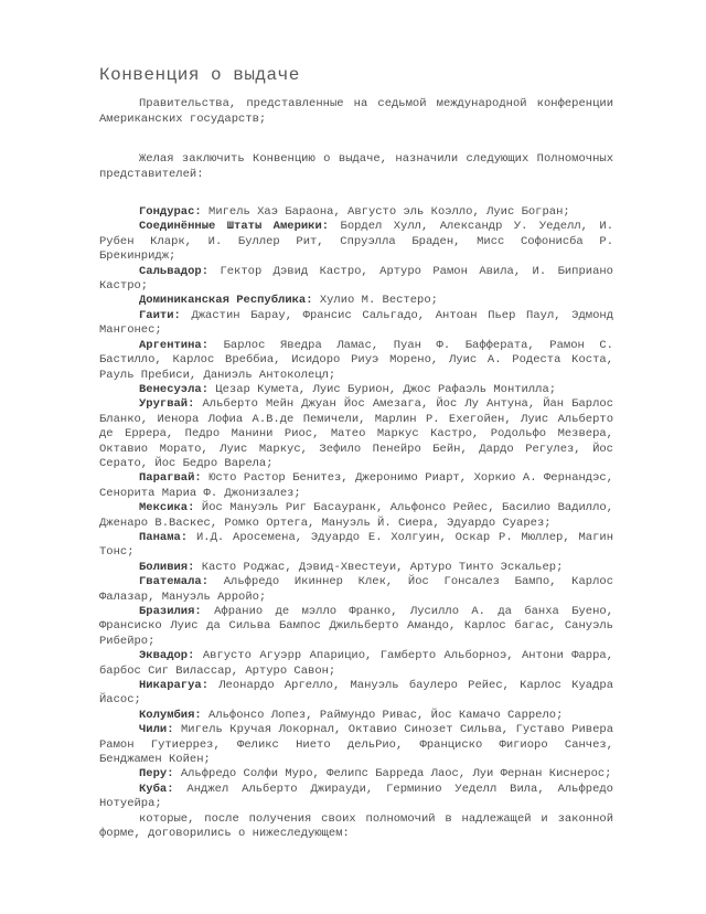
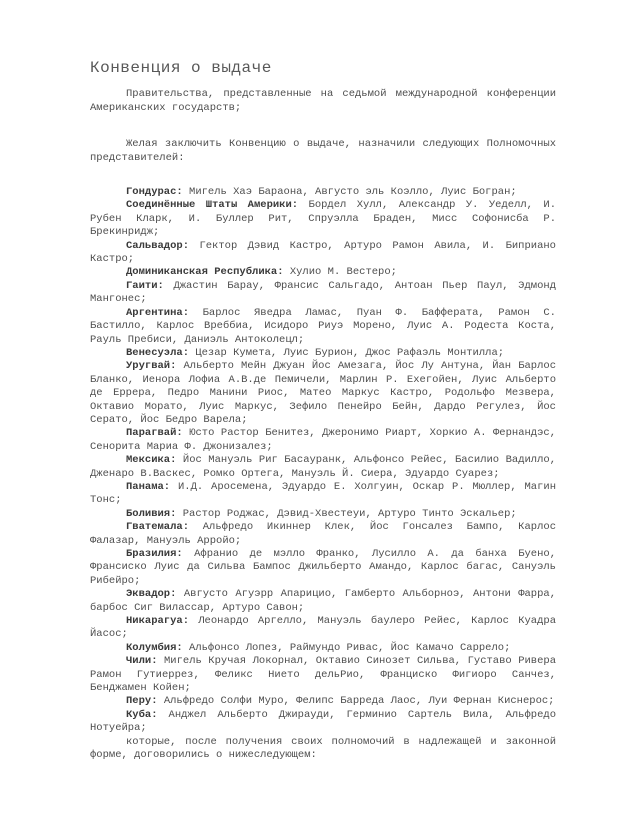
  Конвенция о выдаче
  Правительства, представленные на седьмой международной конференции Американских государств;
  Желая заключить Конвенцию о выдаче, назначили следующих Полномочных представителей:
  Гондурас: Мигель Хаэ Бараона, Августо эль Коэлло, Луис Богран;
  Соединённые Штаты Америки: Бордел Хулл, Александр У. Уеделл, И. Рубен Кларк, И. Буллер Рит, Спруэлла Браден, Мисс Софонисба Р. Брекинридж;
  Сальвадор: Гектор Дэвид Кастро, Артуро Рамон Авила, И. Биприано Кастро;
  Доминиканская Республика: Хулио М. Вестеро;
  Гаити: Джастин Барау, Франсис Сальгадо, Антоан Пьер Паул, Эдмонд Мангонес;
  Аргентина: Барлос Яведра Ламас, Пуан Ф. Бафферата, Рамон С. Бастилло, Карлос Вреббиа, Исидоро Риуэ Морено, Луис А. Родеста Коста, Рауль Пребиси, Даниэль Антоколецл;
  Венесуэла: Цезар Кумета, Луис Бурион, Джос Рафаэль Монтилла;
  Уругвай: Альберто Мейн Джуан Йос Амезага, Йос Лу Антуна, Йан Барлос Бланко, Иенора Лофиа А.В.де Пемичели, Марлин Р. Ехегойен, Луис Альберто де Еррера, Педро Манини Риос, Матео Маркус Кастро, Родольфо Мезвера, Октавио Морато, Луис Маркус, Зефило Пенейро Бейн, Дардо Регулез, Йос Серато, Йос Бедро Варела;
  Парагвай: Юсто Растор Бенитез, Джеронимо Риарт, Хоркио А. Фернандэс, Сенорита Мариа Ф. Джонизалез;
  Мексика: Йос Мануэль Риг Басауранк, Альфонсо Рейес, Басилио Вадилло, Дженаро В.Васкес, Ромко Ортега, Мануэль Й. Сиера, Эдуардо Суарез;
  Панама: И.Д. Аросемена, Эдуардо Е. Холгуин, Оскар Р. Мюллер, Магин Тонс;
- Боливия: Касто Роджас, Дэвид-Хвестеуи, Артуро Тинто Эскальер;
+ Боливия: Растор Роджас, Дэвид-Хвестеуи, Артуро Тинто Эскальер;
  Гватемала: Альфредо Икиннер Клек, Йос Гонсалез Бампо, Карлос Фалазар, Мануэль Арройо;
  Бразилия: Афранио де мэлло Франко, Лусилло А. да банха Буено, Франсиско Луис да Сильва Бампос Джильберто Амандо, Карлос багас, Сануэль Рибейро;
  Эквадор: Августо Агуэрр Апарицио, Гамберто Альборноэ, Антони Фарра, барбос Сиг Вилассар, Артуро Савон;
  Никарагуа: Леонардо Аргелло, Мануэль баулеро Рейес, Карлос Куадра Йасос;
  Колумбия: Альфонсо Лопез, Раймундо Ривас, Йос Камачо Саррело;
  Чили: Мигель Кручая Локорнал, Октавио Синозет Сильва, Густаво Ривера Рамон Гутиеррез, Феликс Нието дельРио, Франциско Фигиоро Санчез, Бенджамен Койен;
  Перу: Альфредо Солфи Муро, Фелипс Барреда Лаос, Луи Фернан Киснерос;
- Куба: Анджел Альберто Джирауди, Герминио Уеделл Вила, Альфредо Нотуейра;
+ Куба: Анджел Альберто Джирауди, Герминио Сартель Вила, Альфредо Нотуейра;
  которые, после получения своих полномочий в надлежащей и законной форме, договорились о нижеследующем:
